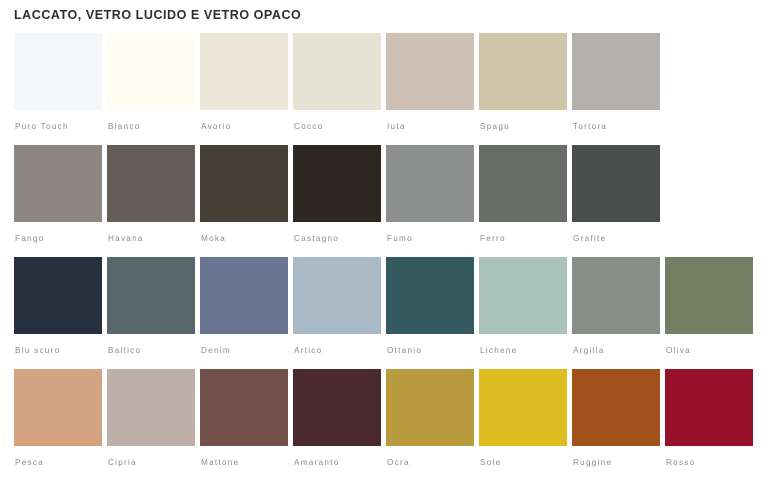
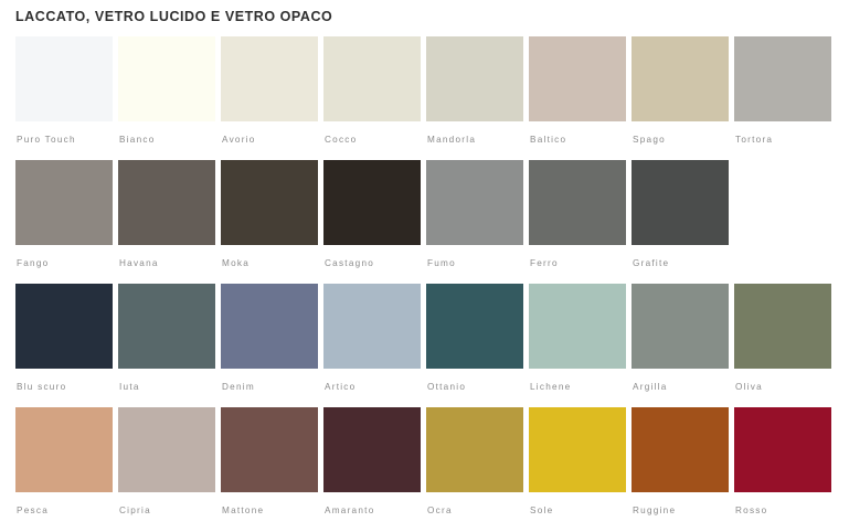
  LACCATO, VETRO LUCIDO E VETRO OPACO
  Puro Touch
  Bianco
  Avorio
  Cocco
+ Mandorla
- Iuta
+ Baltico
  Spago
  Tortora
  Fango
  Havana
  Moka
  Castagno
  Fumo
  Ferro
  Grafite
  Blu scuro
- Baltico
+ Iuta
  Denim
  Artico
  Ottanio
  Lichene
  Argilla
  Oliva
  Pesca
  Cipria
  Mattone
  Amaranto
  Ocra
  Sole
  Ruggine
  Rosso
